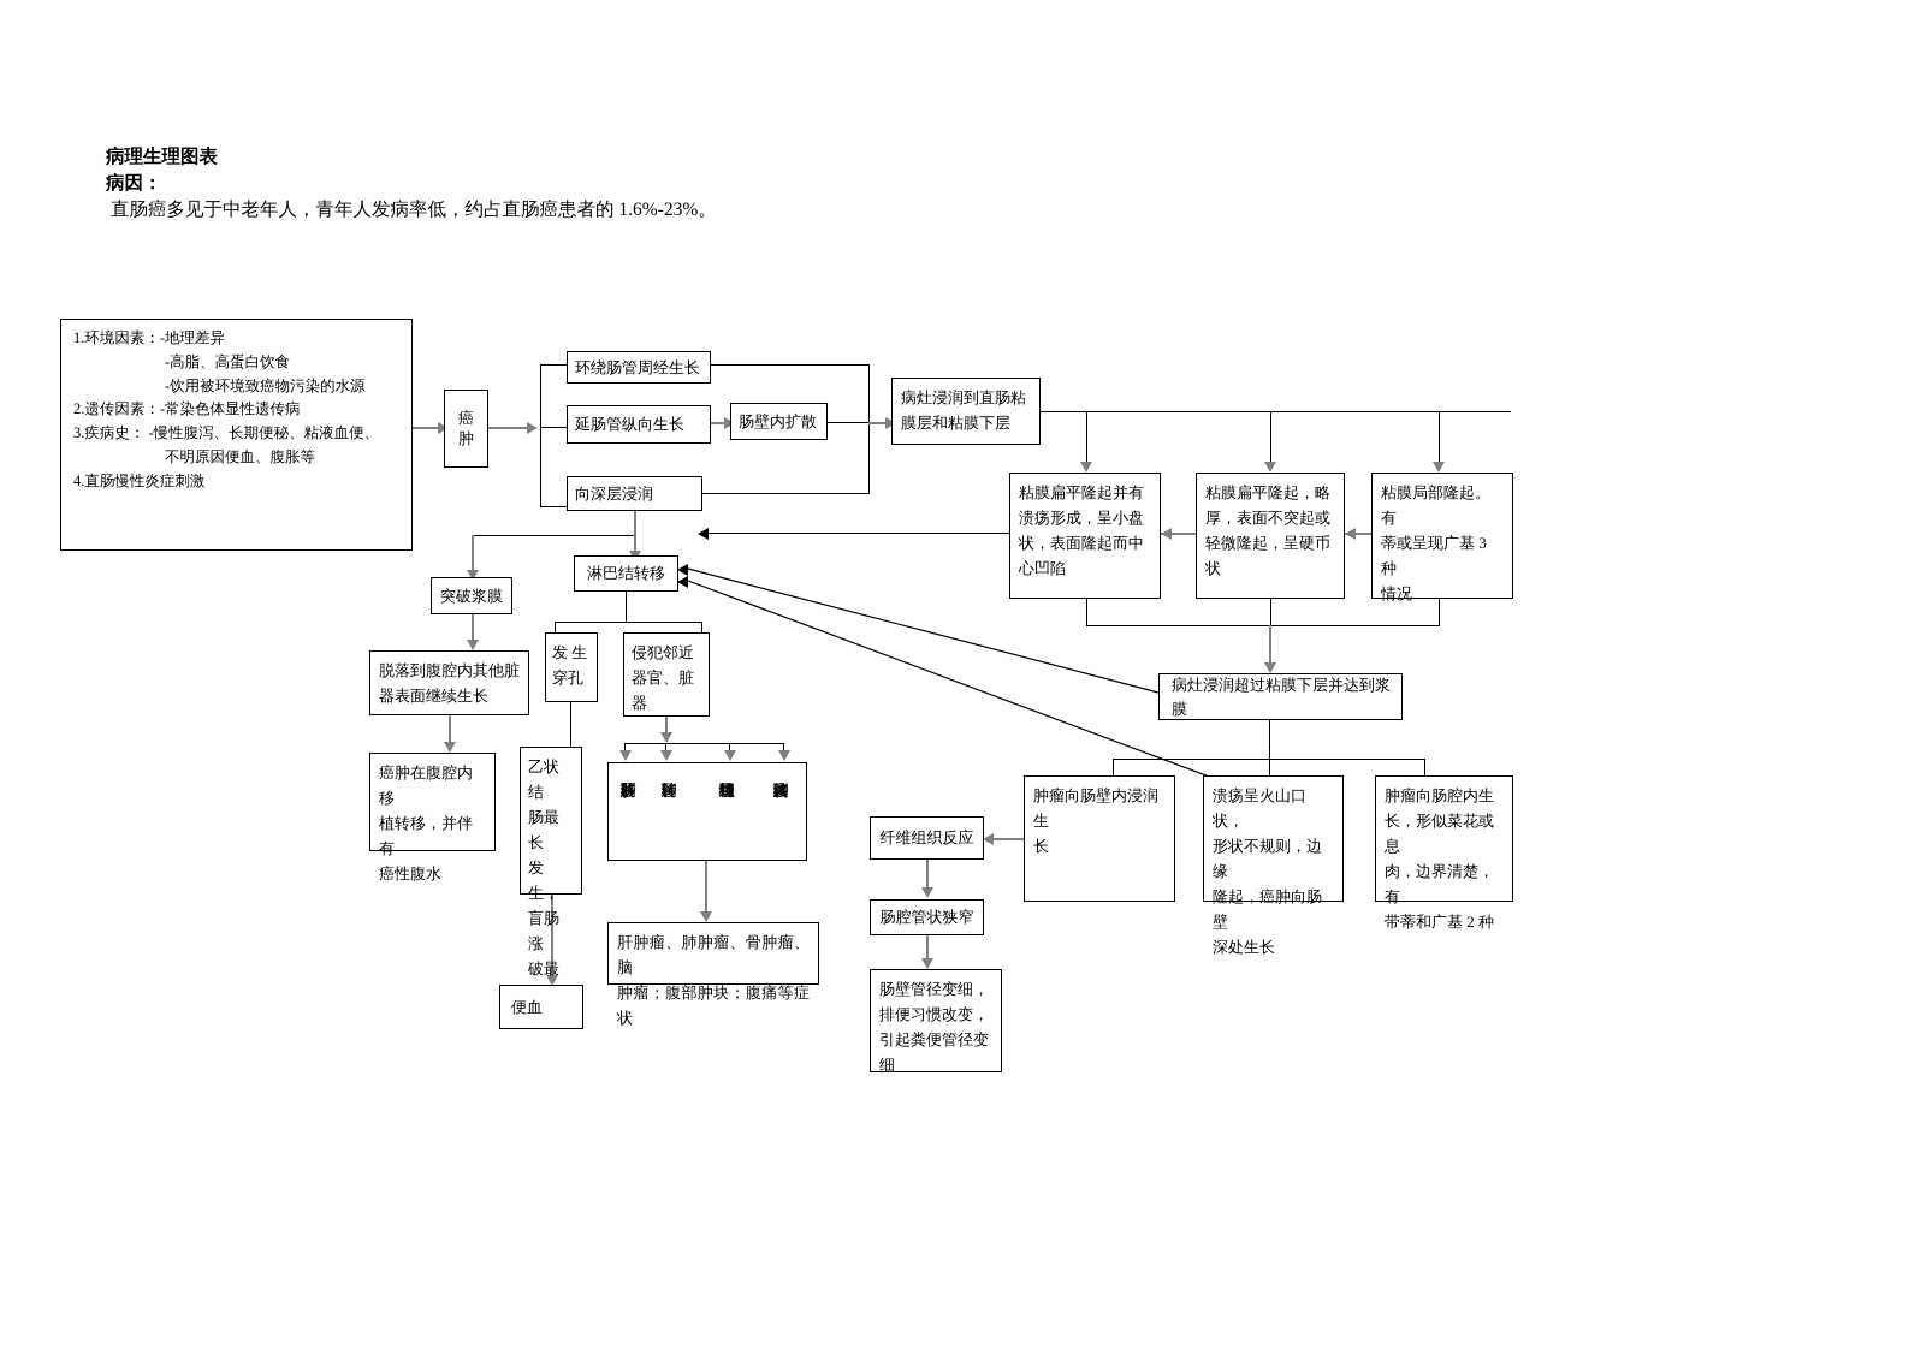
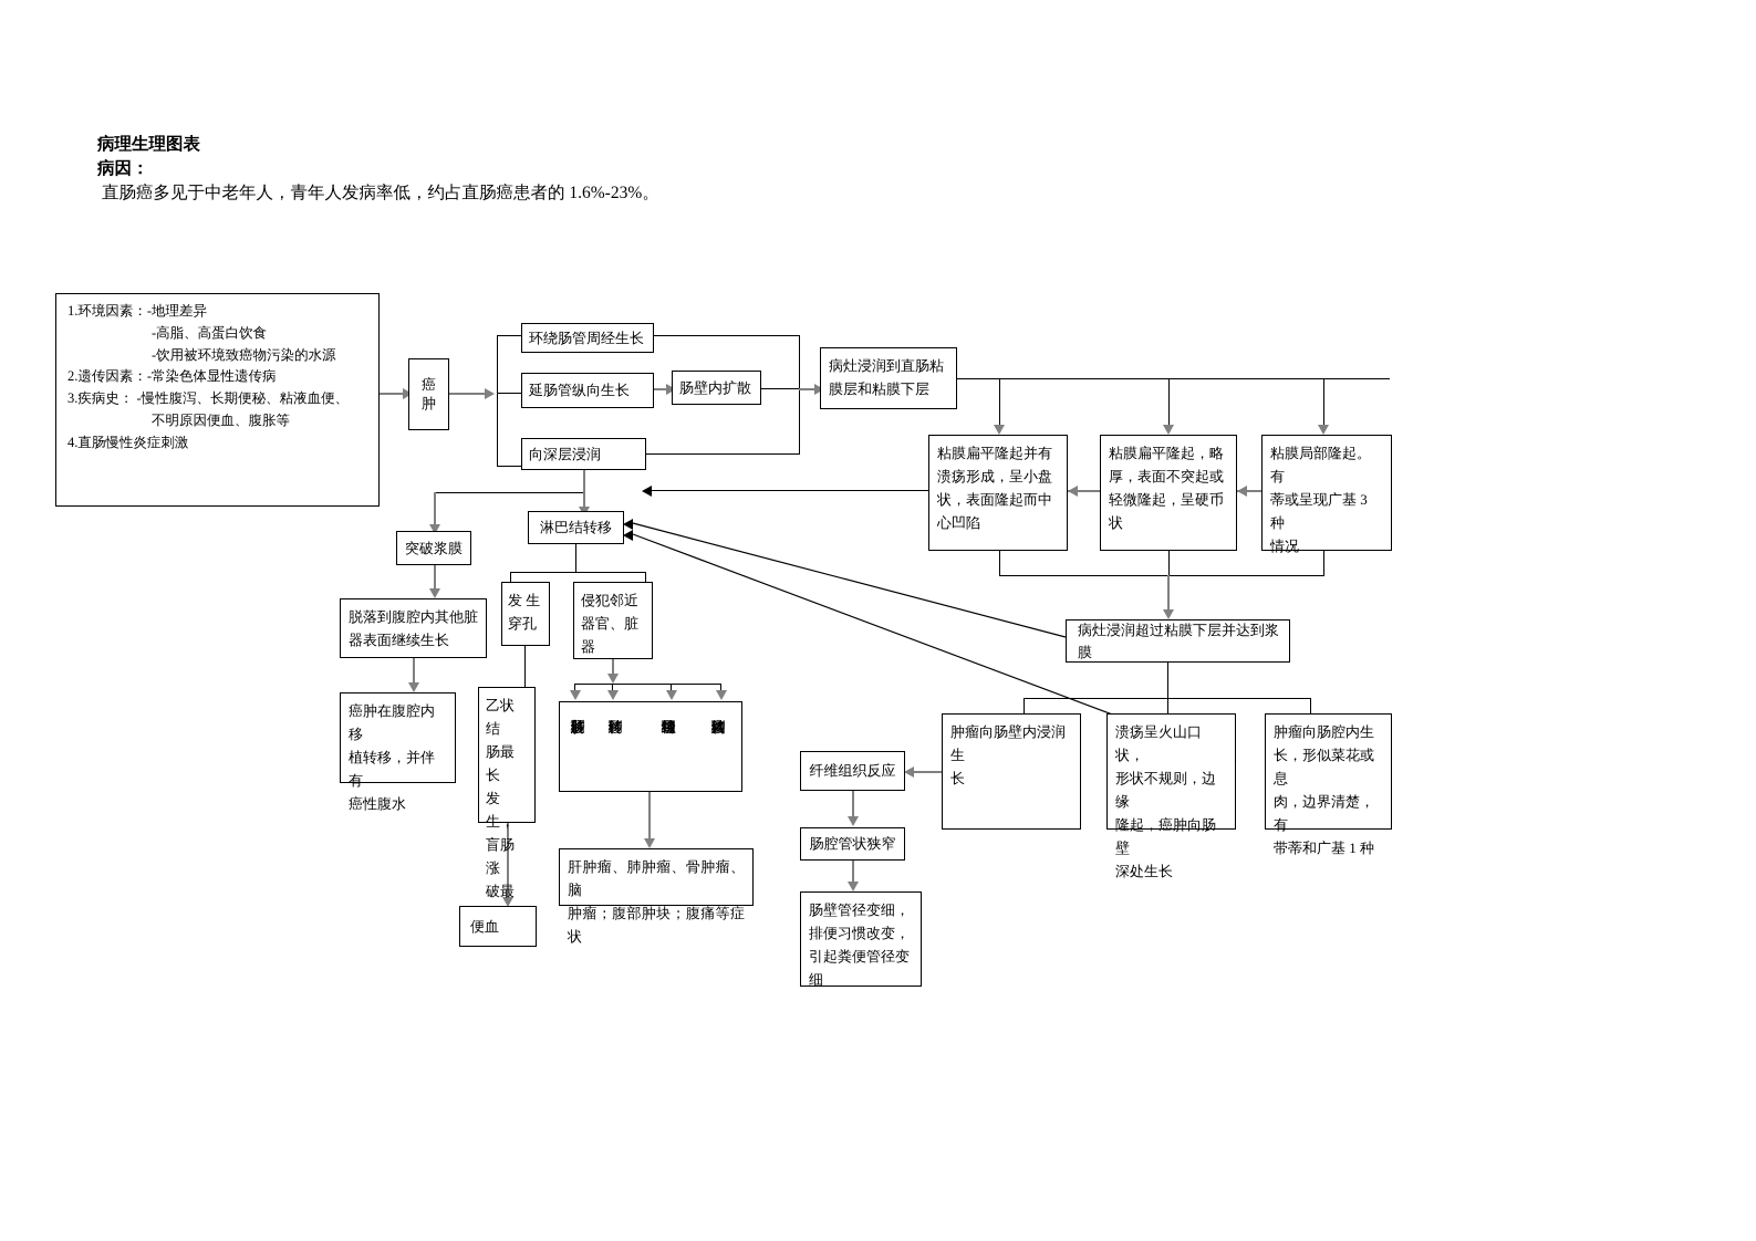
  病理生理图表
  病因：
  直肠癌多见于中老年人，青年人发病率低，约占直肠癌患者的 1.6%-23%。
  1.环境因素：-地理差异
  -高脂、高蛋白饮食
  -饮用被环境致癌物污染的水源
  2.遗传因素：-常染色体显性遗传病
  3.疾病史： -慢性腹泻、长期便秘、粘液血便、
  不明原因便血、腹胀等
  4.直肠慢性炎症刺激
  癌
  肿
  环绕肠管周经生长
  延肠管纵向生长
  向深层浸润
  肠壁内扩散
  病灶浸润到直肠粘
  膜层和粘膜下层
  粘膜扁平隆起并有
  溃疡形成，呈小盘
  状，表面隆起而中
  心凹陷
  粘膜扁平隆起，略
  厚，表面不突起或
  轻微隆起，呈硬币
  状
  粘膜局部隆起。有
  蒂或呈现广基 3 种
  情况
  病灶浸润超过粘膜下层并达到浆膜
  肿瘤向肠壁内浸润生
  长
  溃疡呈火山口状，
  形状不规则，边缘
  隆起，癌肿向肠壁
  深处生长
  肿瘤向肠腔内生
  长，形似菜花或息
  肉，边界清楚，有
- 带蒂和广基 2 种
+ 带蒂和广基 1 种
  纤维组织反应
  肠腔管状狭窄
  肠壁管径变细，
  排便习惯改变，
  引起粪便管径变
  细
  突破浆膜
  脱落到腹腔内其他脏
  器表面继续生长
  癌肿在腹腔内移
  植转移，并伴有
  癌性腹水
  淋巴结转移
  发 生
  穿孔
  侵犯邻近
  器官、脏
  器
  乙状结
  肠最长
  发生，
  盲肠涨
  便血
  肝肿瘤、肺肿瘤、骨肿瘤、脑
  肿瘤；腹部肿块；腹痛等症状
